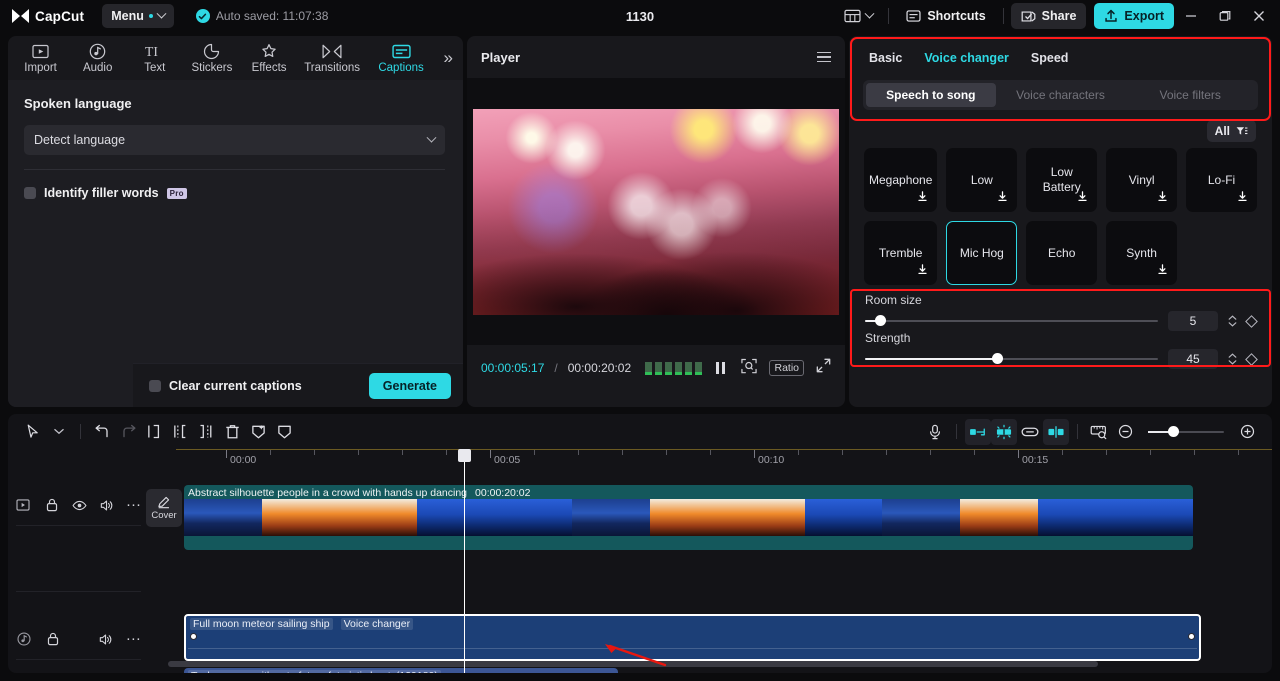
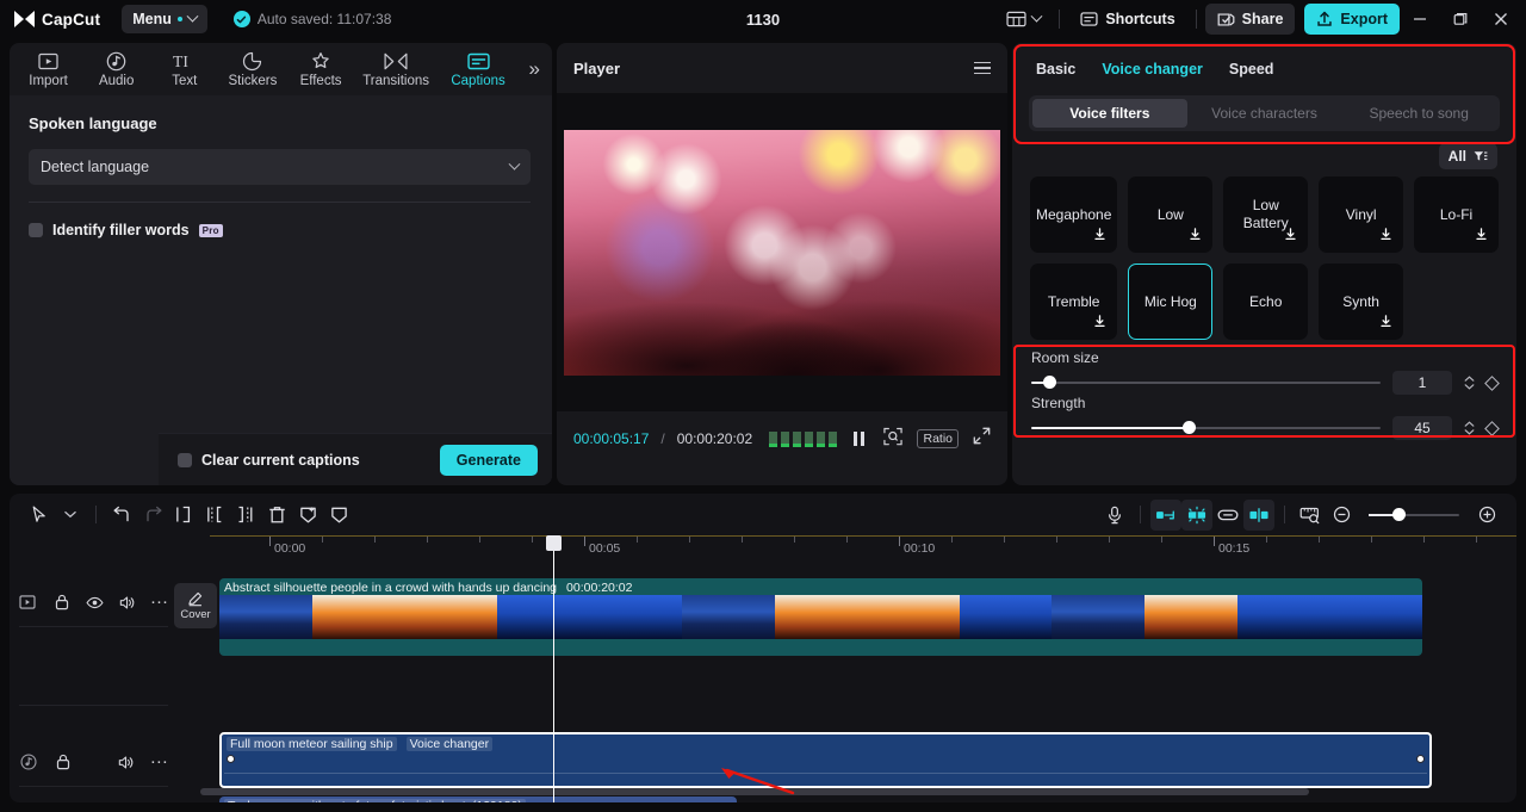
  CapCut
  Menu
  Auto saved: 11:07:38
  1130
  Shortcuts
  Share
  Export
  Import
  Audio
  TI
  Text
  Stickers
  Effects
  Transitions
  Captions
  »
  Spoken language
  Detect language
  Identify filler words
  Pro
  Clear current captions
  Generate
  Player
  00:00:05:17
  /
  00:00:20:02
  Ratio
  Basic
  Voice changer
  Speed
- Speech to song
+ Voice filters
  Voice characters
- Voice filters
+ Speech to song
  All
  Megaphone
  Low
  Low Battery
  Vinyl
  Lo-Fi
  Tremble
  Mic Hog
  Echo
  Synth
  Room size
- 5
+ 1
  Strength
  45
  00:00
  00:05
  00:10
  00:15
  ···
  Cover
  Abstract silhouette people in a crowd with hands up dancin
  00:00:20:02
  ···
  Full moon meteor sailing ship
  Voice changer
